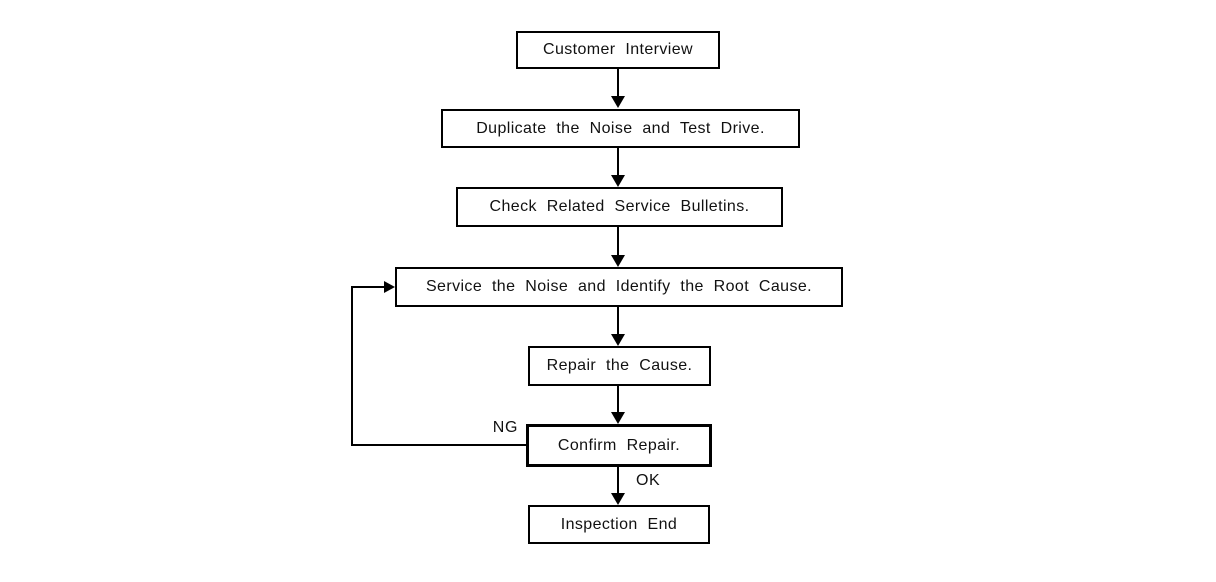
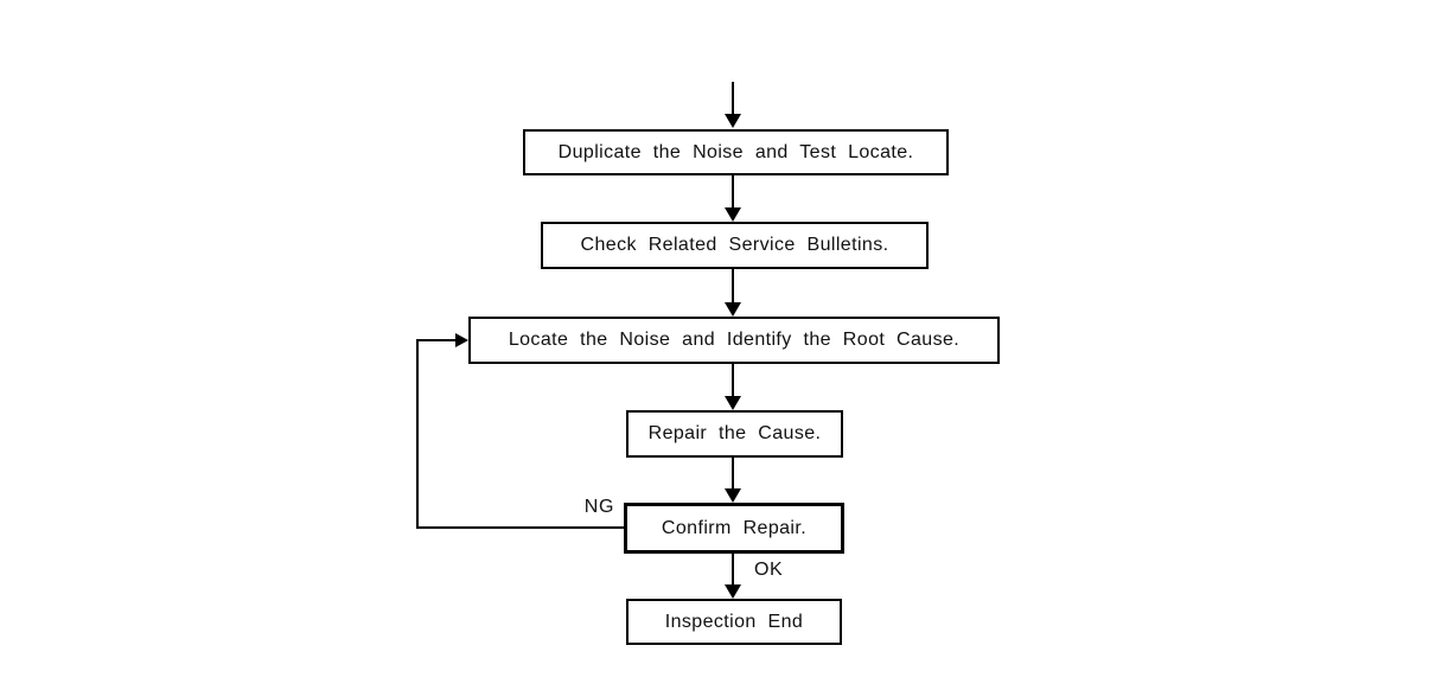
- Customer Interview
- Duplicate the Noise and Test Drive.
+ Duplicate the Noise and Test Locate.
  Check Related Service Bulletins.
- Service the Noise and Identify the Root Cause.
+ Locate the Noise and Identify the Root Cause.
  Repair the Cause.
  Confirm Repair.
  Inspection End
  NG
  OK
